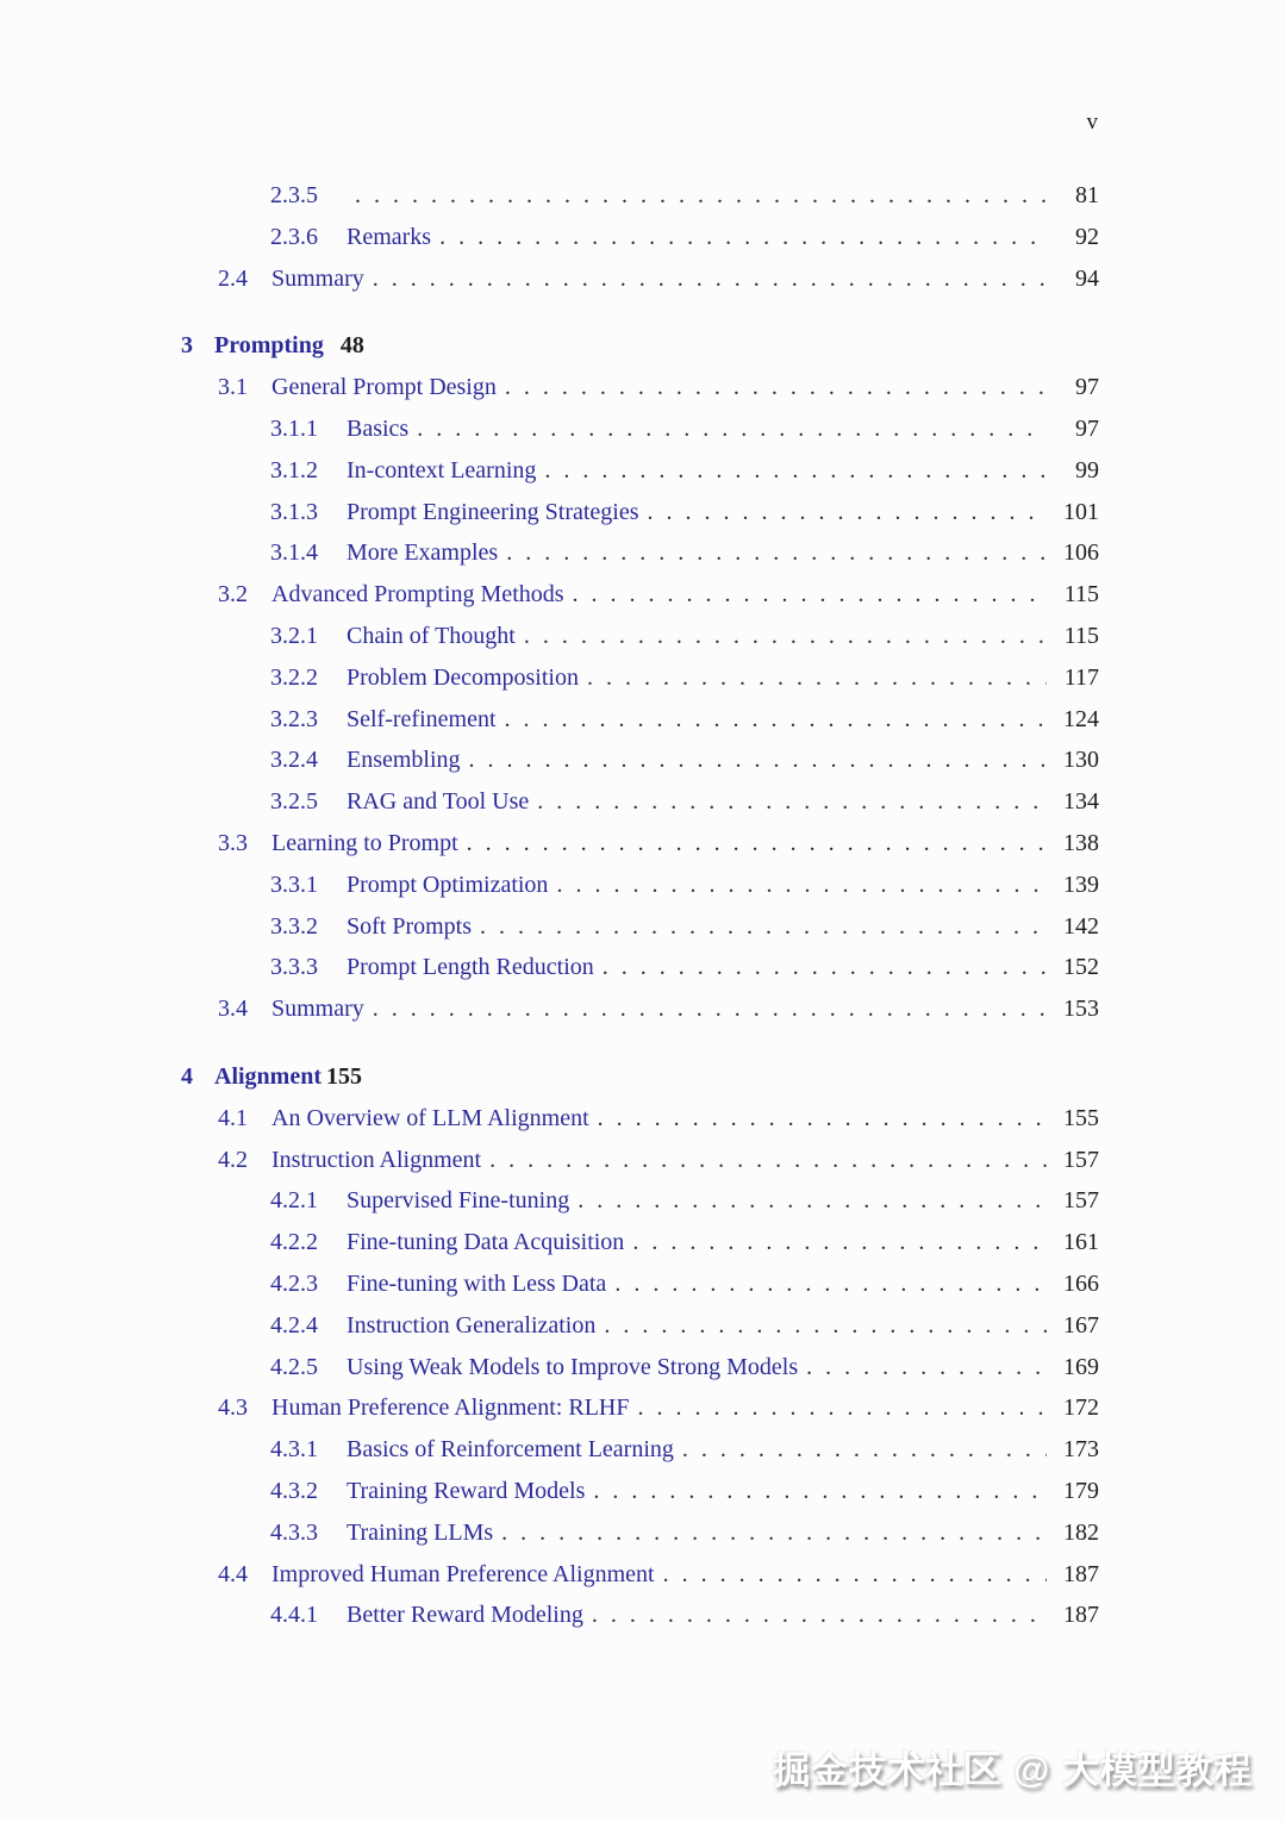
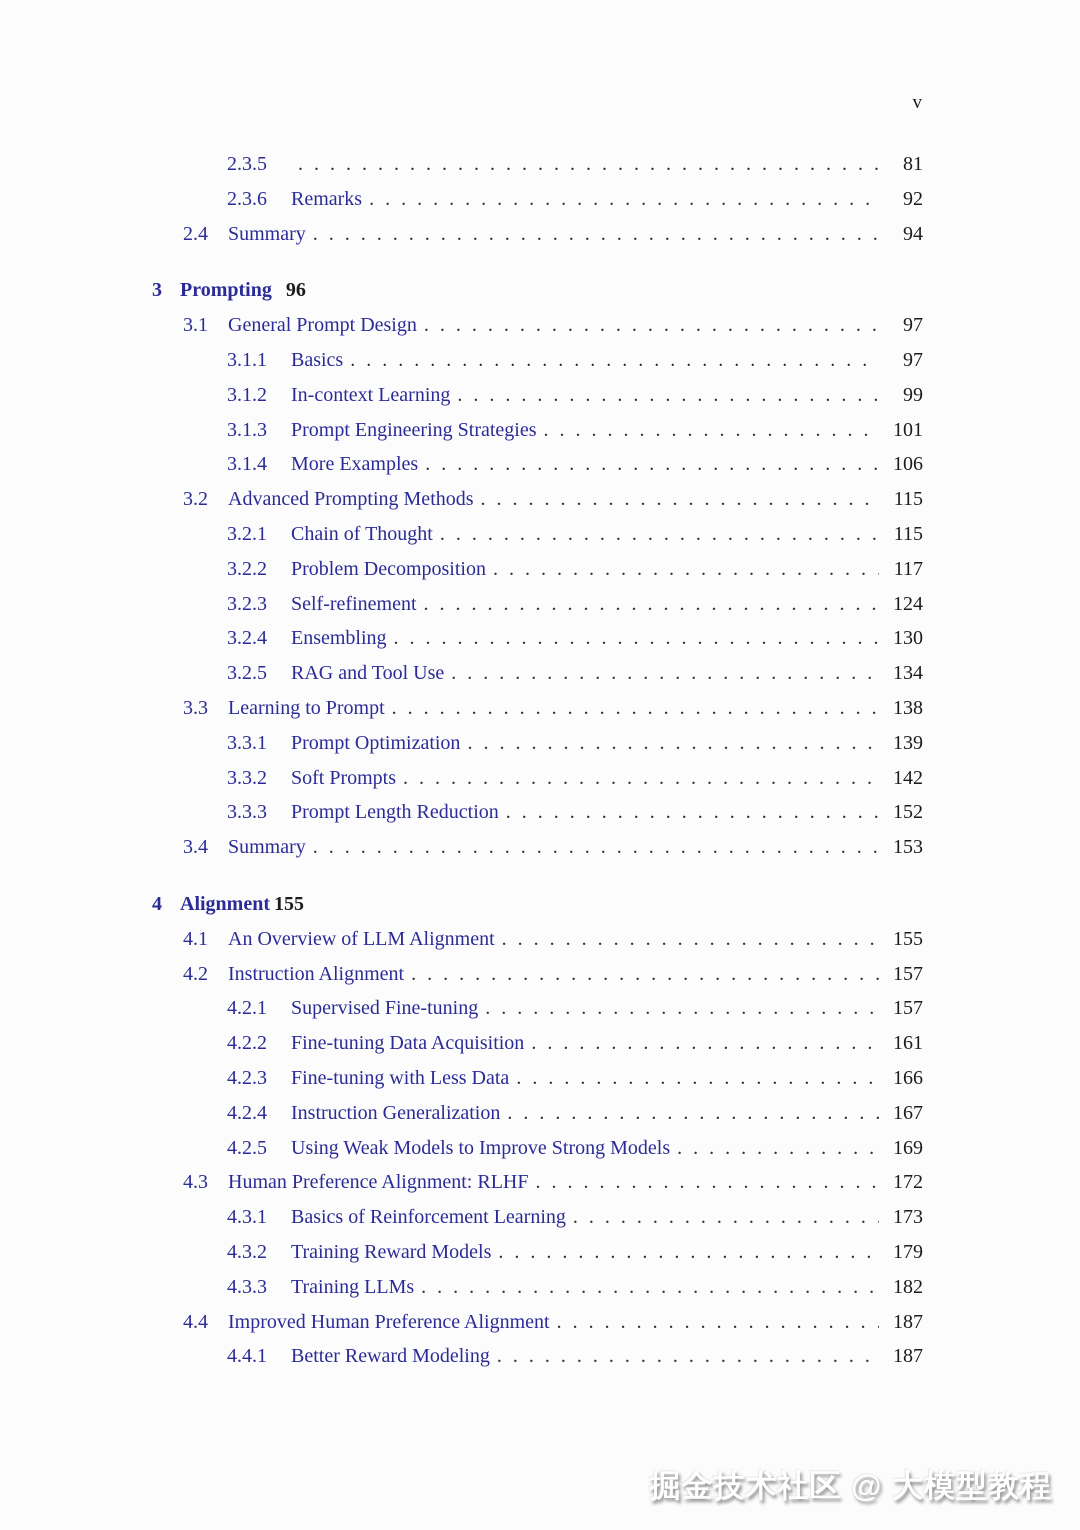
  v
  2.3.5
  81
  2.3.6
  Remarks
  92
  2.4
  Summary
  94
  3
  Prompting
- 48
+ 96
  3.1
  General Prompt Design
  97
  3.1.1
  Basics
  97
  3.1.2
  In-context Learning
  99
  3.1.3
  Prompt Engineering Strategies
  101
  3.1.4
  More Examples
  106
  3.2
  Advanced Prompting Methods
  115
  3.2.1
  Chain of Thought
  115
  3.2.2
  Problem Decomposition
  117
  3.2.3
  Self-refinement
  124
  3.2.4
  Ensembling
  130
  3.2.5
  RAG and Tool Use
  134
  3.3
  Learning to Prompt
  138
  3.3.1
  Prompt Optimization
  139
  3.3.2
  Soft Prompts
  142
  3.3.3
  Prompt Length Reduction
  152
  3.4
  Summary
  153
  4
  Alignment
  155
  4.1
  An Overview of LLM Alignment
  155
  4.2
  Instruction Alignment
  157
  4.2.1
  Supervised Fine-tuning
  157
  4.2.2
  Fine-tuning Data Acquisition
  161
  4.2.3
  Fine-tuning with Less Data
  166
  4.2.4
  Instruction Generalization
  167
  4.2.5
  Using Weak Models to Improve Strong Models
  169
  4.3
  Human Preference Alignment: RLHF
  172
  4.3.1
  Basics of Reinforcement Learning
  173
  4.3.2
  Training Reward Models
  179
  4.3.3
  Training LLMs
  182
  4.4
  Improved Human Preference Alignment
  187
  4.4.1
  Better Reward Modeling
  187
  掘金技术社区 @ 大模型教程
